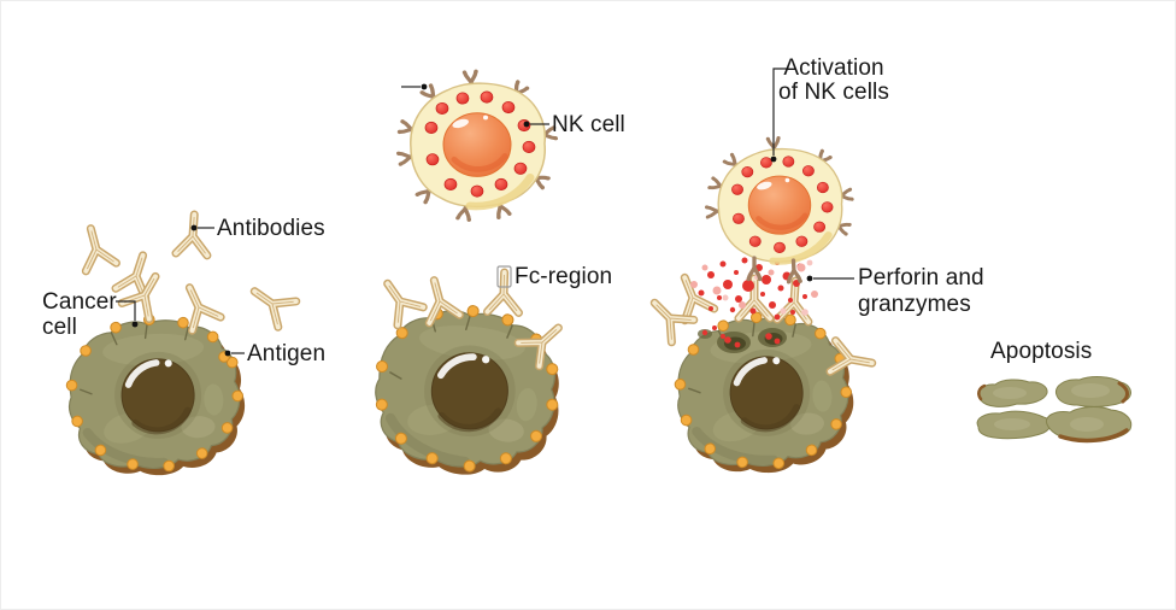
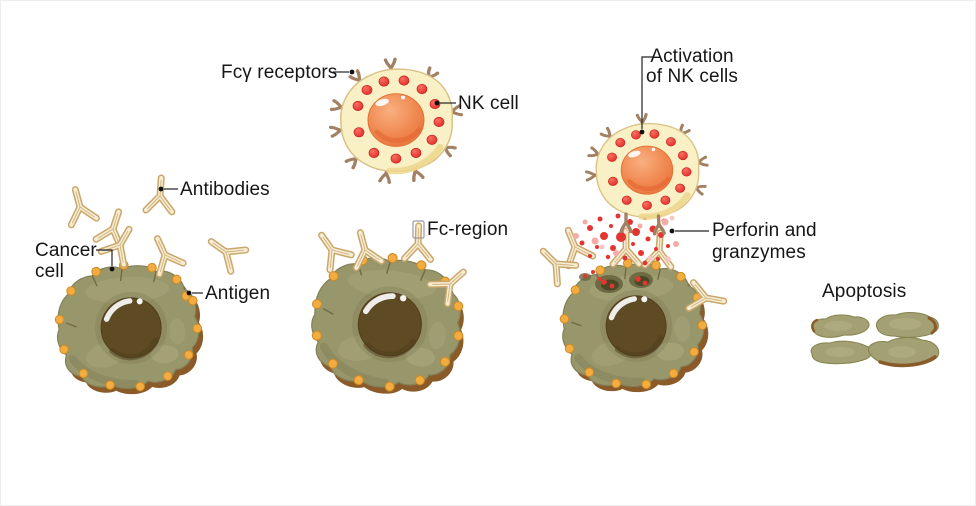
+ Fcγ receptors
  NK cell
  Antibodies
  Cancer
  cell
  Antigen
  Fc-region
  Activation
  of NK cells
  Perforin and
  granzymes
  Apoptosis
